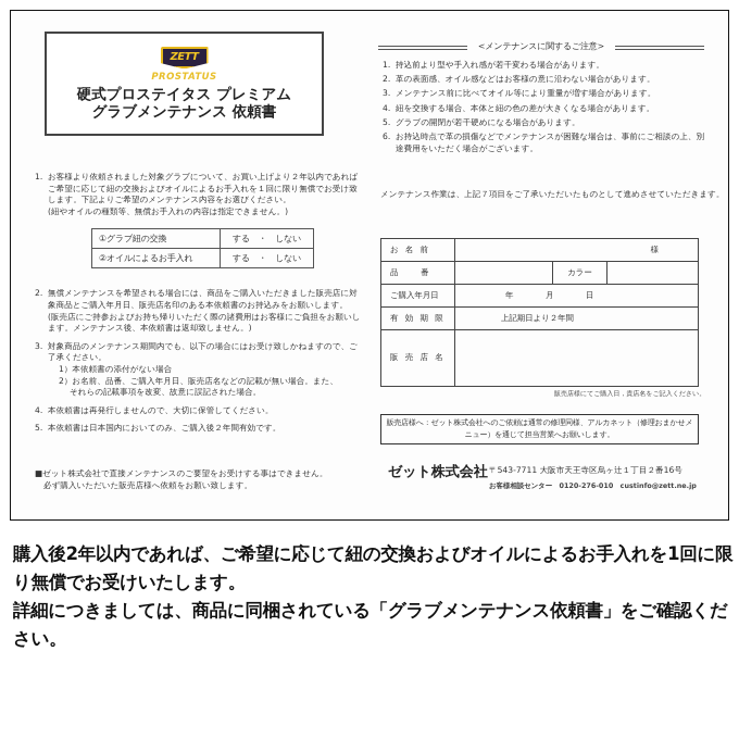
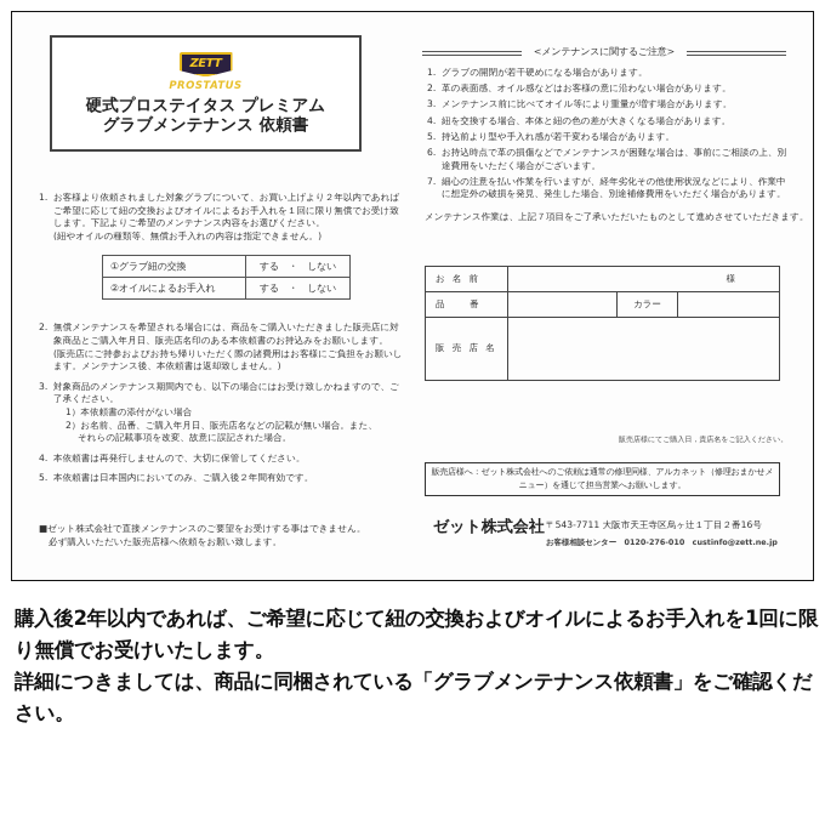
  ZETT
  PROSTATUS
  硬式プロステイタス プレミアム
  グラブメンテナンス 依頼書
  1.
  お客様より依頼されました対象グラブについて、お買い上げより２年以内であればご希望に応じて紐の交換およびオイルによるお手入れを１回に限り無償でお受け致します。下記よりご希望のメンテナンス内容をお選びください。
  (紐やオイルの種類等、無償お手入れの内容は指定できません。)
  ①グラブ紐の交換	する ・ しない
  ②オイルによるお手入れ	する ・ しない
  2.
  無償メンテナンスを希望される場合には、商品をご購入いただきました販売店に対象商品とご購入年月日、販売店名印のある本依頼書のお持込みをお願いします。
  (販売店にご持参およびお持ち帰りいただく際の諸費用はお客様にご負担をお願いします。メンテナンス後、本依頼書は返却致しません。)
  3.
  対象商品のメンテナンス期間内でも、以下の場合にはお受け致しかねますので、ご了承ください。
  1）本依頼書の添付がない場合
  2）お名前、品番、ご購入年月日、販売店名などの記載が無い場合。また、
  それらの記載事項を改変、故意に誤記された場合。
  4.
  本依頼書は再発行しませんので、大切に保管してください。
  5.
  本依頼書は日本国内においてのみ、ご購入後２年間有効です。
  ■ゼット株式会社で直接メンテナンスのご要望をお受けする事はできません。
  必ず購入いただいた販売店様へ依頼をお願い致します。
  <メンテナンスに関するご注意>
  1.
- 持込前より型や手入れ感が若干変わる場合があります。
+ グラブの開閉が若干硬めになる場合があります。
  2.
  革の表面感、オイル感などはお客様の意に沿わない場合があります。
  3.
  メンテナンス前に比べてオイル等により重量が増す場合があります。
  4.
  紐を交換する場合、本体と紐の色の差が大きくなる場合があります。
  5.
- グラブの開閉が若干硬めになる場合があります。
+ 持込前より型や手入れ感が若干変わる場合があります。
  6.
  お持込時点で革の損傷などでメンテナンスが困難な場合は、事前にご相談の上、別途費用をいただく場合がございます。
+ 7.
+ 細心の注意を払い作業を行いますが、経年劣化その他使用状況などにより、作業中に想定外の破損を発見、発生した場合、別途補修費用をいただく場合があります。
  メンテナンス作業は、上記７項目をご了承いただいたものとして進めさせていただきます。
  お 名 前	様
  品 番		カラー
- ご購入年月日	年 月 日
- 有 効 期 限	上記期日より２年間
  販 売 店 名
  販売店様へ：ゼット株式会社へのご依頼は通常の修理同様、アルカネット（修理おまかせメニュー）を通じて担当営業へお願いします。
  ゼット株式会社
  〒543-7711 大阪市天王寺区烏ヶ辻１丁目２番16号
  お客様相談センター 0120-276-010 custinfo@zett.ne.jp
  購入後2年以内であれば、ご希望に応じて紐の交換およびオイルによるお手入れを1回に限り無償でお受けいたします。
  詳細につきましては、商品に同梱されている「グラブメンテナンス依頼書」をご確認ください。
